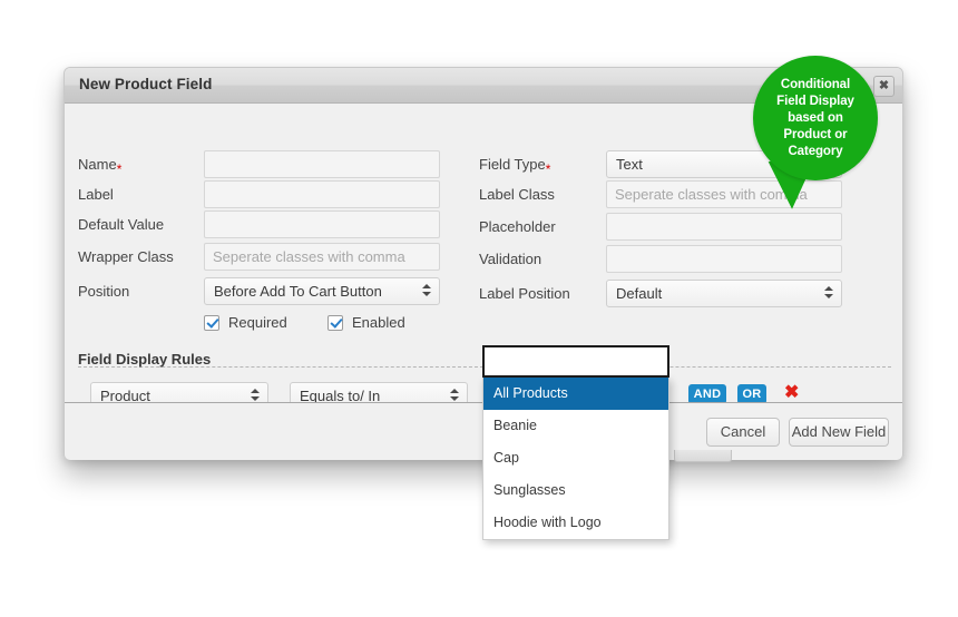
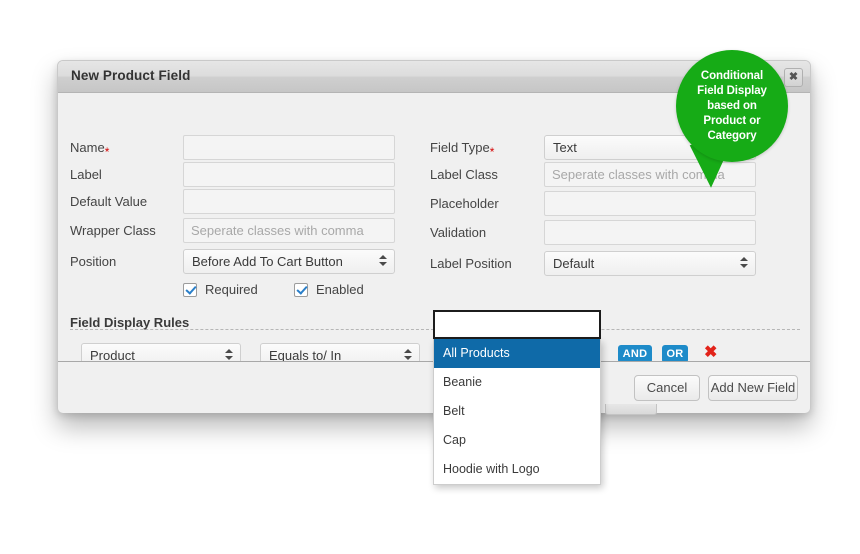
  New Product Field
  ✖
  Name*
  Label
  Default Value
  Wrapper Class
  Seperate classes with comma
  Position
  Before Add To Cart Button
  Required
  Enabled
  Field Type*
  Text
  Label Class
  Seperate classes with comma
  Placeholder
  Validation
  Label Position
  Default
  Field Display Rules
  Product
  Equals to/ In
  AND
  OR
  ✖
  Cancel
  Add New Field
  All Products
  Beanie
+ Belt
  Cap
- Sunglasses
  Hoodie with Logo
  Conditional
  Field Display
  based on
  Product or
  Category
